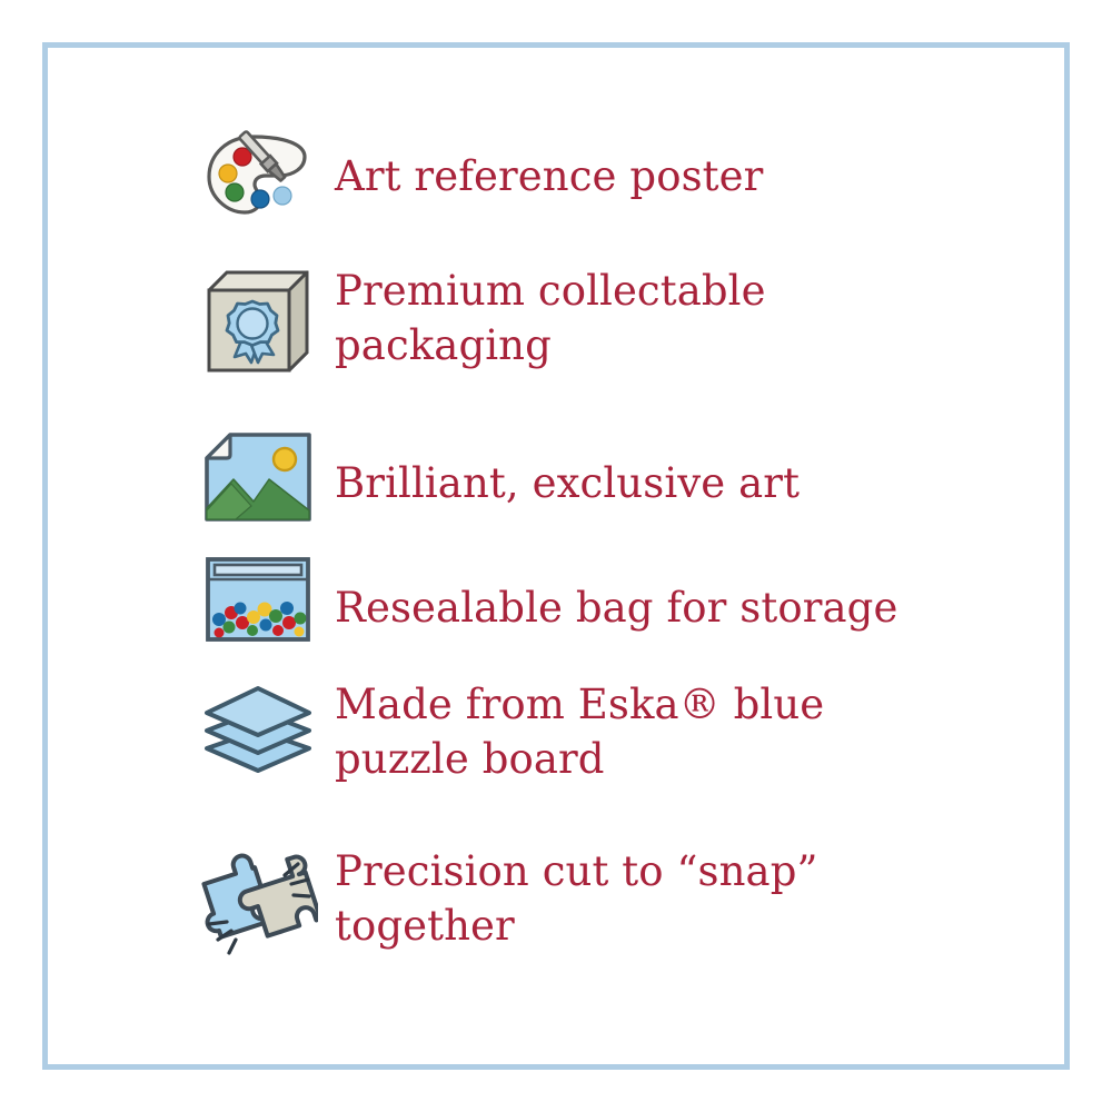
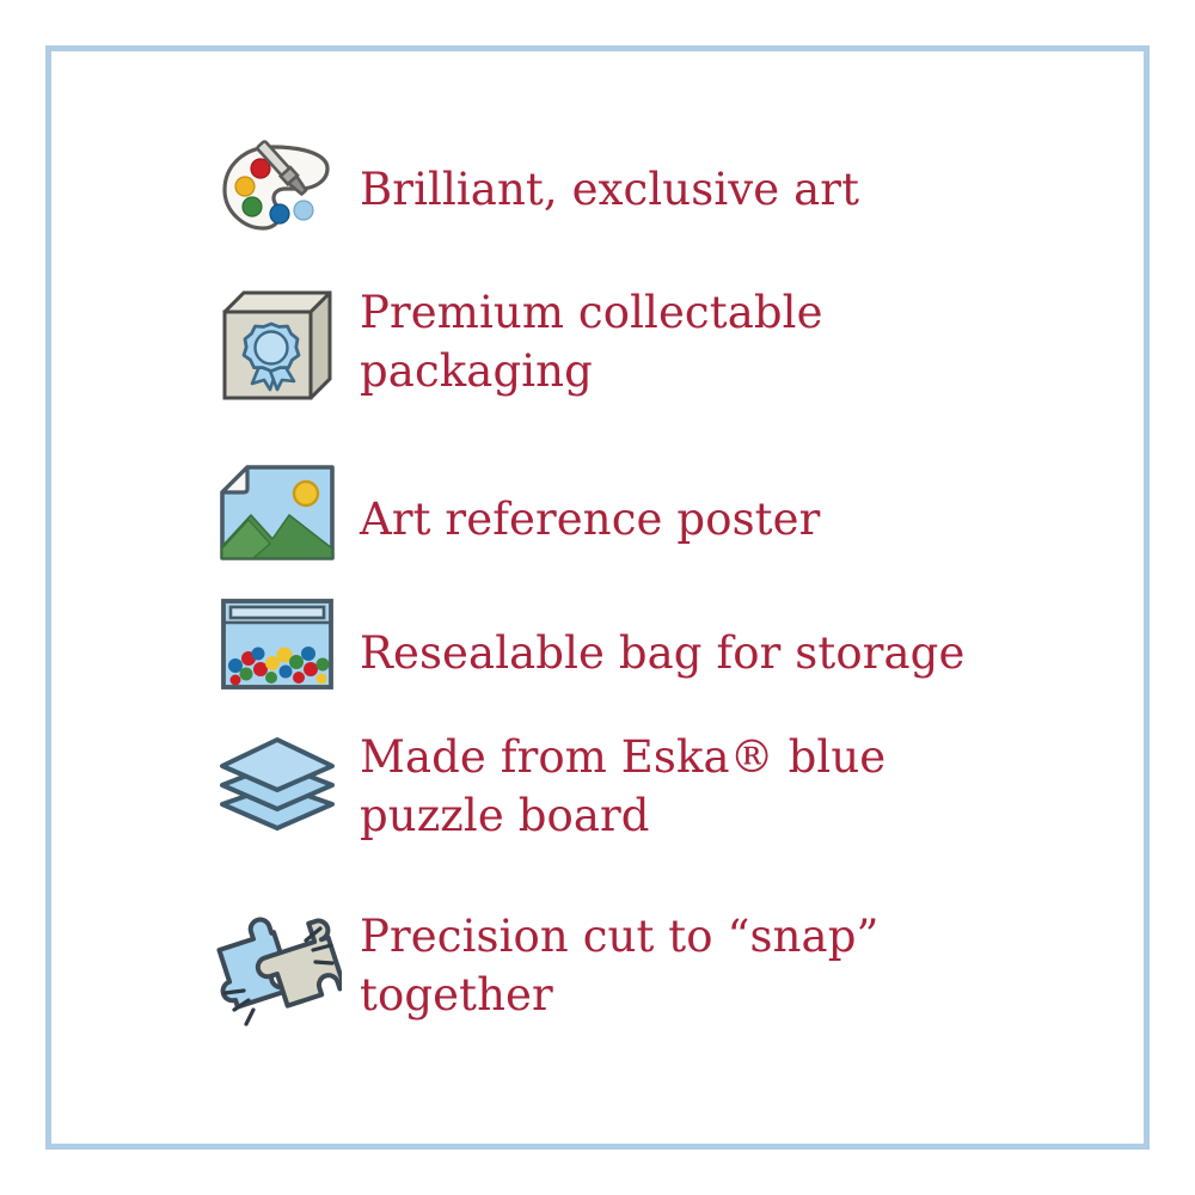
- Art reference poster
+ Brilliant, exclusive art
  Premium collectable
  packaging
- Brilliant, exclusive art
+ Art reference poster
  Resealable bag for storage
  Made from Eska® blue
  puzzle board
  Precision cut to “snap”
  together
